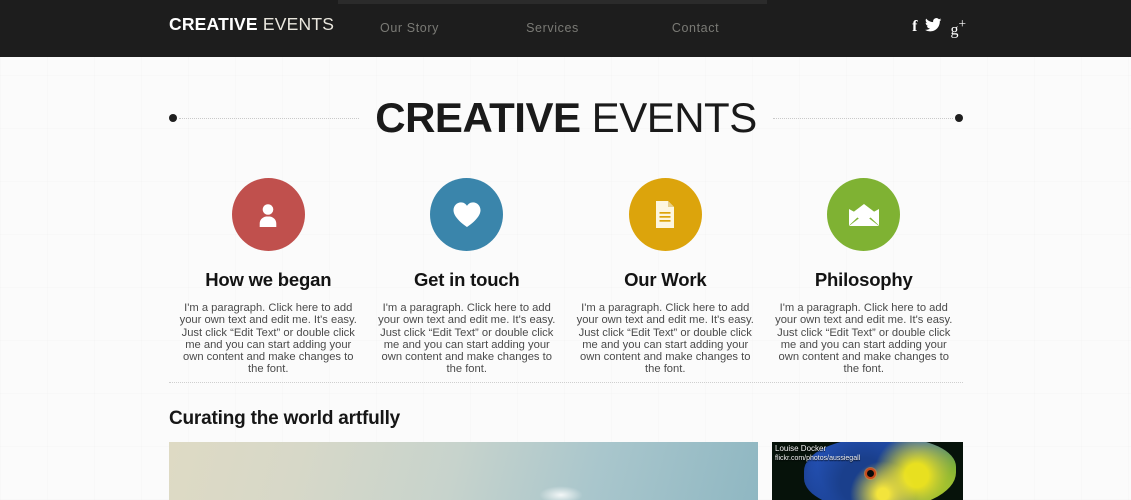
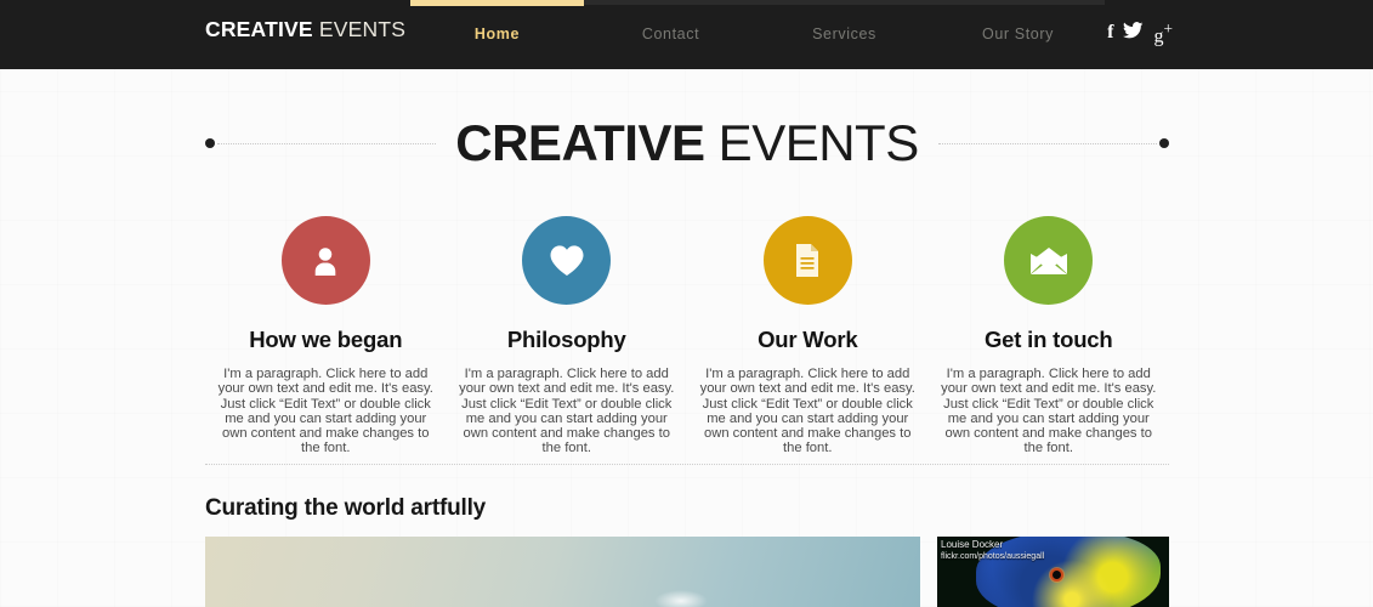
  CREATIVE EVENTS
+ Home
- Our Story
+ Contact
  Services
- Contact
+ Our Story
  f
  g+
  CREATIVE EVENTS
  How we began
  I'm a paragraph. Click here to add your own text and edit me. It's easy. Just click “Edit Text” or double click me and you can start adding your own content and make changes to the font.
- Get in touch
+ Philosophy
  I'm a paragraph. Click here to add your own text and edit me. It's easy. Just click “Edit Text” or double click me and you can start adding your own content and make changes to the font.
  Our Work
  I'm a paragraph. Click here to add your own text and edit me. It's easy. Just click “Edit Text” or double click me and you can start adding your own content and make changes to the font.
- Philosophy
+ Get in touch
  I'm a paragraph. Click here to add your own text and edit me. It's easy. Just click “Edit Text” or double click me and you can start adding your own content and make changes to the font.
  Curating the world artfully
  Louise Docker
